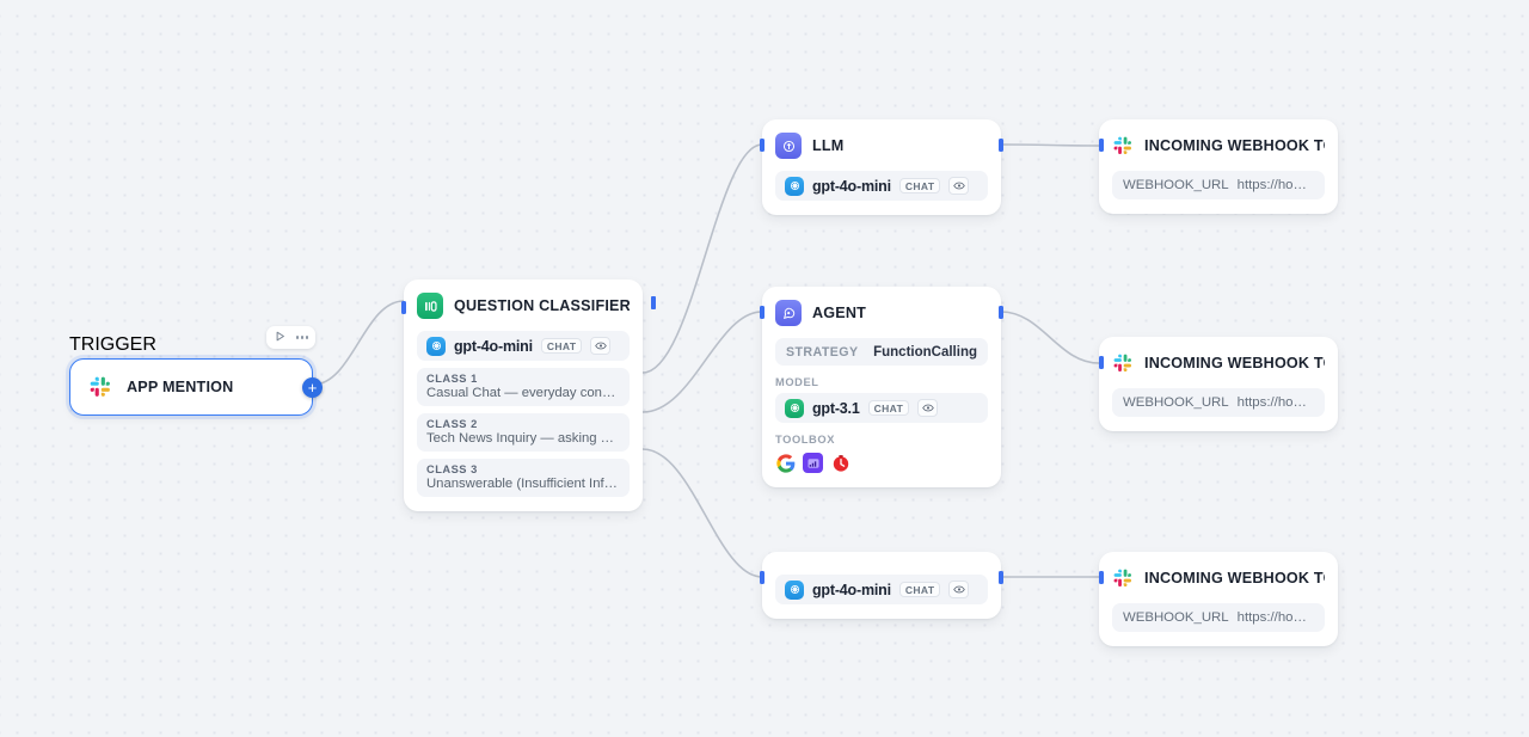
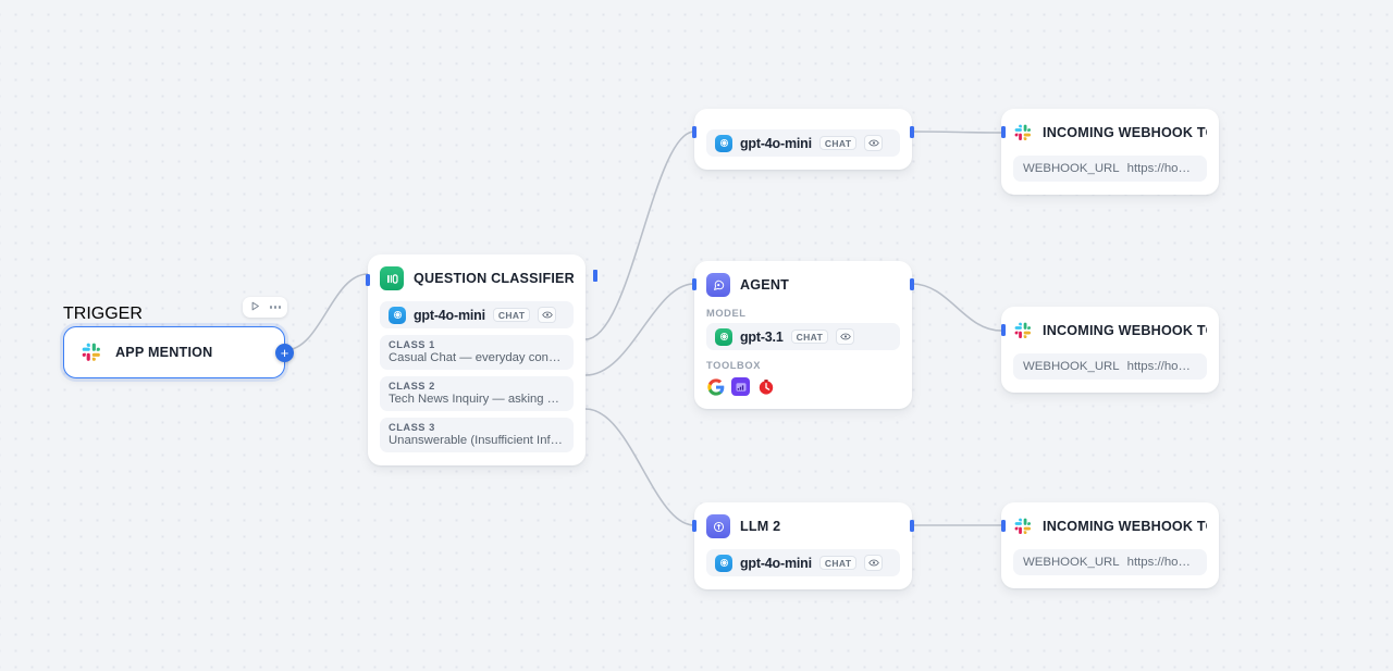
  TRIGGER
  APP MENTION
  +
  QUESTION CLASSIFIER
  gpt-4o-mini
  CHAT
  CLASS 1
  Casual Chat — everyday conver
  CLASS 2
  Tech News Inquiry — asking abo
  CLASS 3
  Unanswerable (Insufficient Infor
- LLM
  gpt-4o-mini
  CHAT
  AGENT
- STRATEGY
- FunctionCalling
  MODEL
  gpt-3.1
  CHAT
  TOOLBOX
+ LLM 2
  gpt-4o-mini
  CHAT
  INCOMING WEBHOOK T
  WEBHOOK_URL
  https://hooks
  INCOMING WEBHOOK T
  WEBHOOK_URL
  https://hooks
  INCOMING WEBHOOK T
  WEBHOOK_URL
  https://hooks
